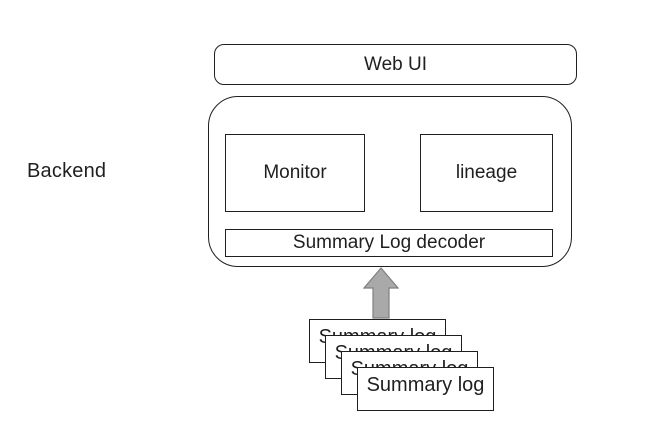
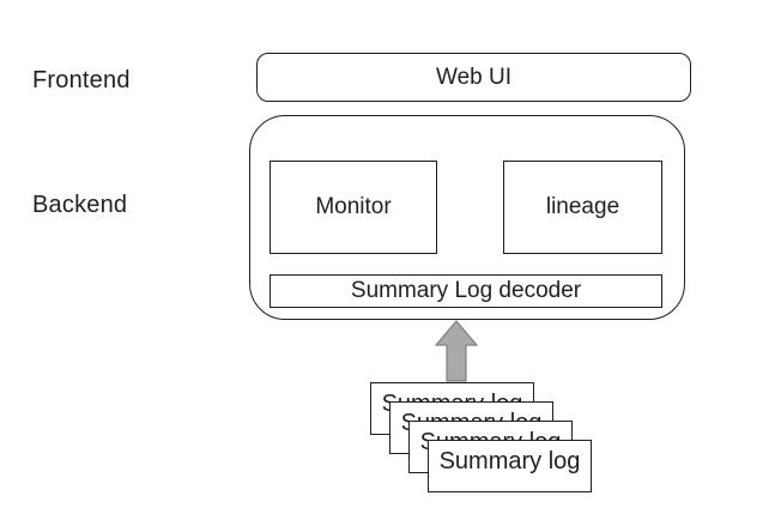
+ Frontend
  Backend
  Web UI
  Monitor
  lineage
  Summary Log decoder
  Summary log
